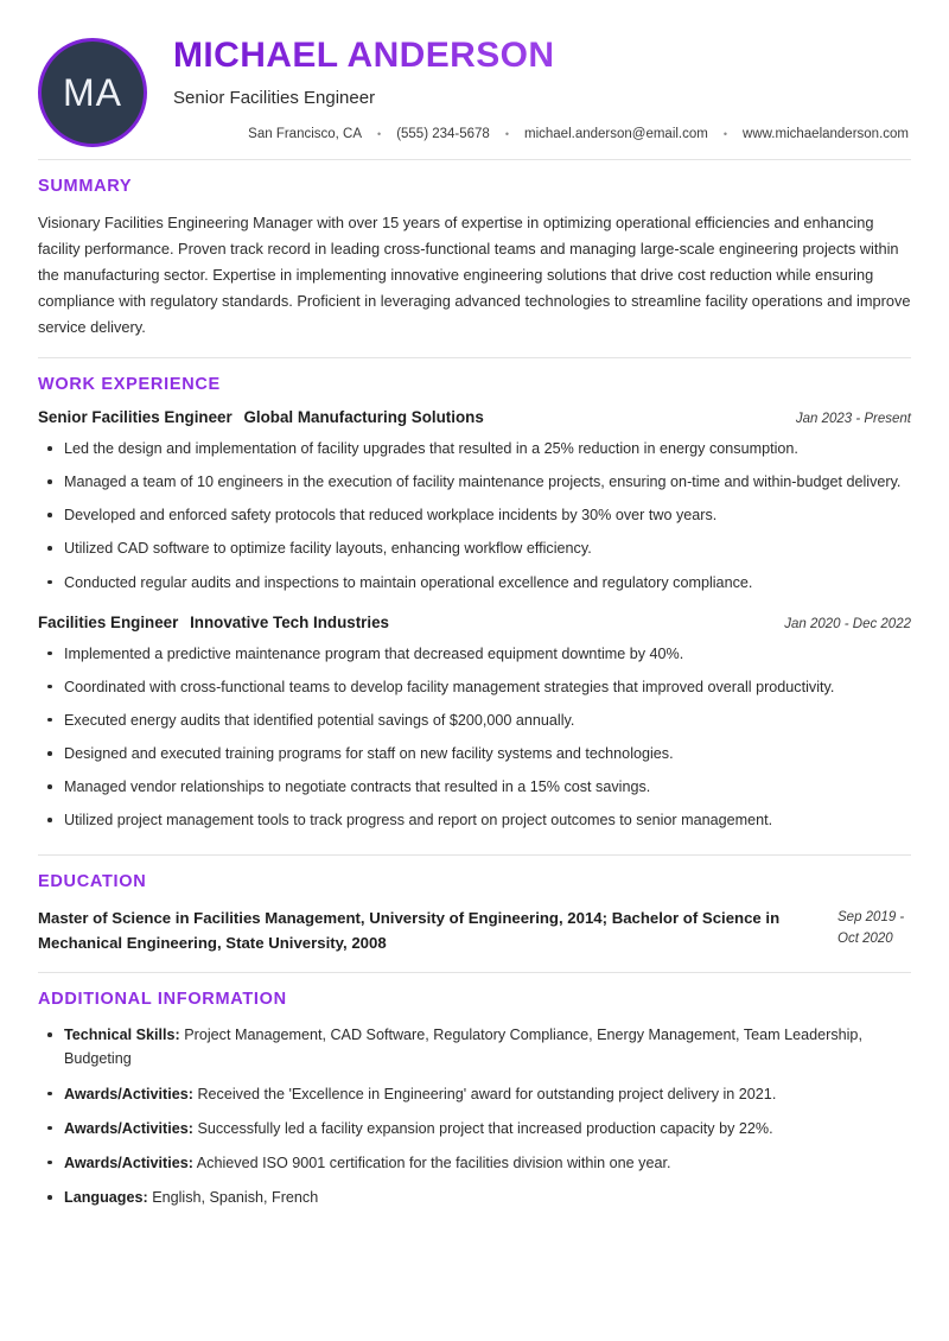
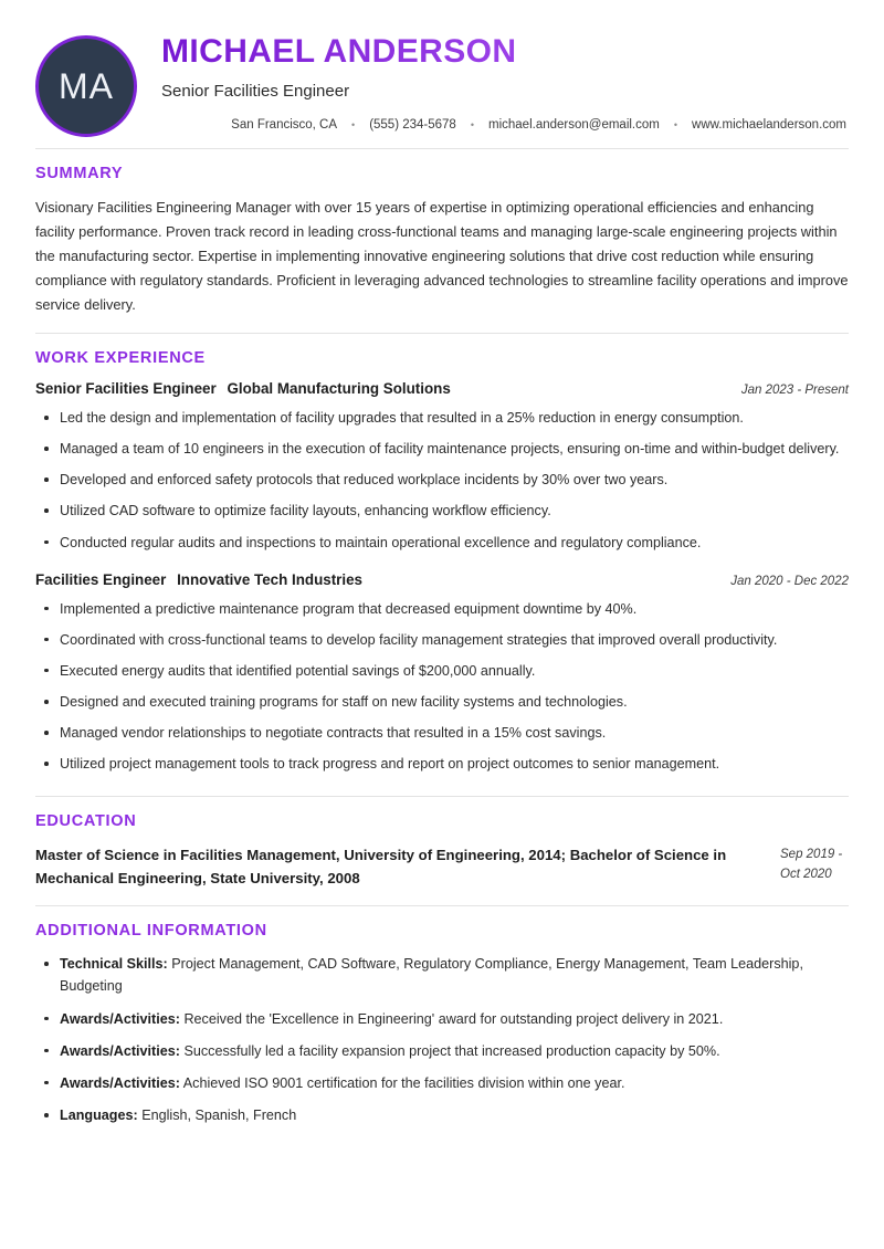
  MA
  MICHAEL ANDERSON
  Senior Facilities Engineer
  San Francisco, CA
  •
  (555) 234-5678
  •
  michael.anderson@email.com
  •
  www.michaelanderson.com
  SUMMARY
  Visionary Facilities Engineering Manager with over 15 years of expertise in optimizing operational efficiencies and enhancing facility performance. Proven track record in leading cross-functional teams and managing large-scale engineering projects within the manufacturing sector. Expertise in implementing innovative engineering solutions that drive cost reduction while ensuring compliance with regulatory standards. Proficient in leveraging advanced technologies to streamline facility operations and improve service delivery.
  WORK EXPERIENCE
  Senior Facilities Engineer Global Manufacturing Solutions
  Jan 2023 - Present
  Led the design and implementation of facility upgrades that resulted in a 25% reduction in energy consumption.
  Managed a team of 10 engineers in the execution of facility maintenance projects, ensuring on-time and within-budget delivery.
  Developed and enforced safety protocols that reduced workplace incidents by 30% over two years.
  Utilized CAD software to optimize facility layouts, enhancing workflow efficiency.
  Conducted regular audits and inspections to maintain operational excellence and regulatory compliance.
  Facilities Engineer Innovative Tech Industries
  Jan 2020 - Dec 2022
  Implemented a predictive maintenance program that decreased equipment downtime by 40%.
  Coordinated with cross-functional teams to develop facility management strategies that improved overall productivity.
  Executed energy audits that identified potential savings of $200,000 annually.
  Designed and executed training programs for staff on new facility systems and technologies.
  Managed vendor relationships to negotiate contracts that resulted in a 15% cost savings.
  Utilized project management tools to track progress and report on project outcomes to senior management.
  EDUCATION
  Master of Science in Facilities Management, University of Engineering, 2014; Bachelor of Science in Mechanical Engineering, State University, 2008
  Sep 2019 - Oct 2020
  ADDITIONAL INFORMATION
  Technical Skills: Project Management, CAD Software, Regulatory Compliance, Energy Management, Team Leadership, Budgeting
  Awards/Activities: Received the 'Excellence in Engineering' award for outstanding project delivery in 2021.
- Awards/Activities: Successfully led a facility expansion project that increased production capacity by 22%.
+ Awards/Activities: Successfully led a facility expansion project that increased production capacity by 50%.
  Awards/Activities: Achieved ISO 9001 certification for the facilities division within one year.
  Languages: English, Spanish, French
